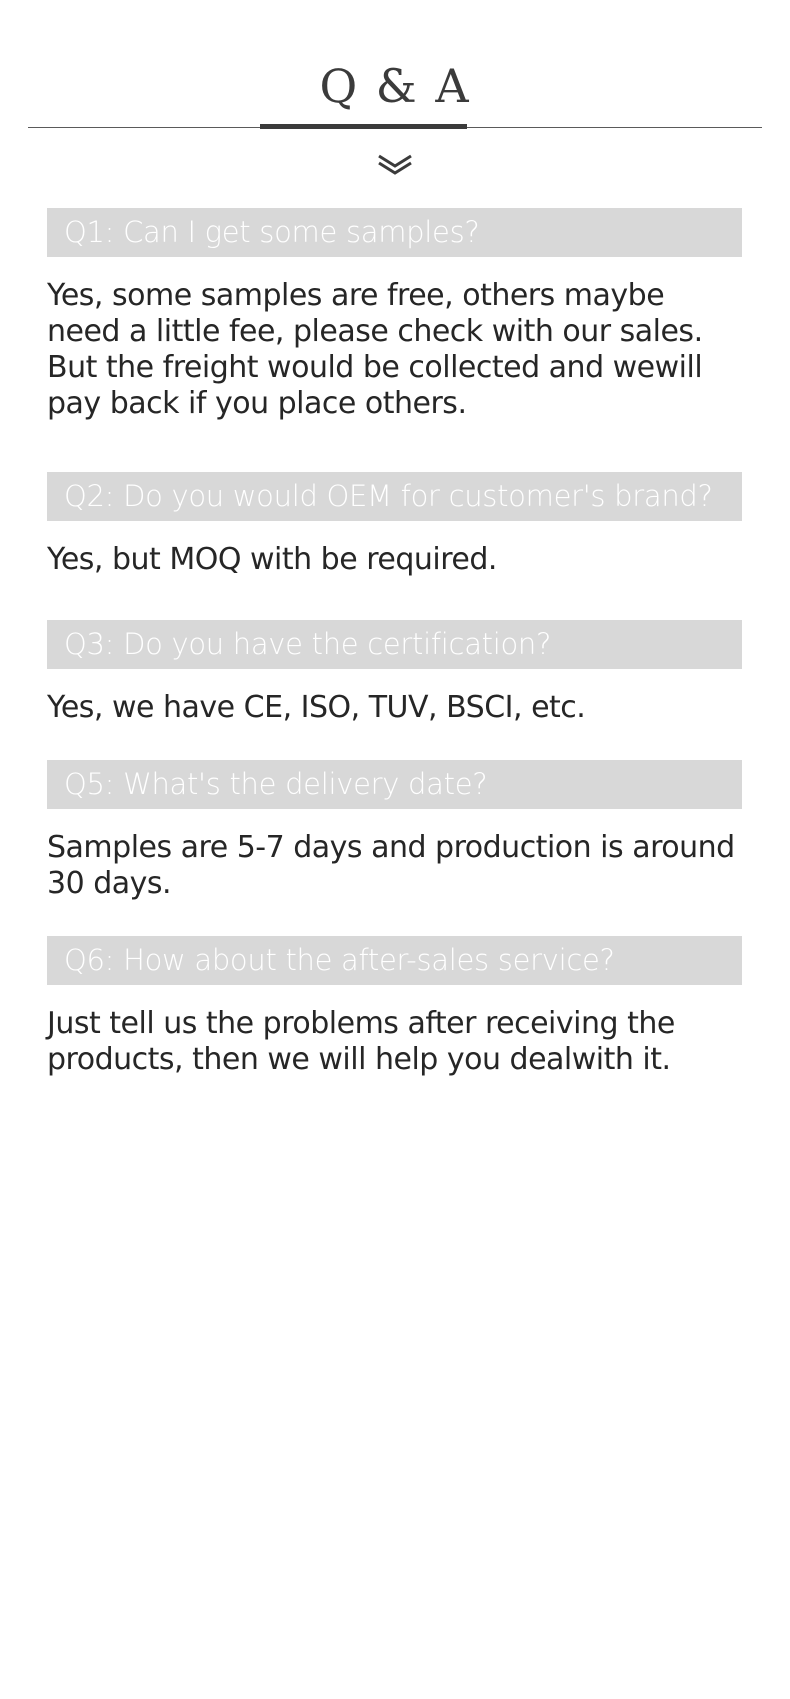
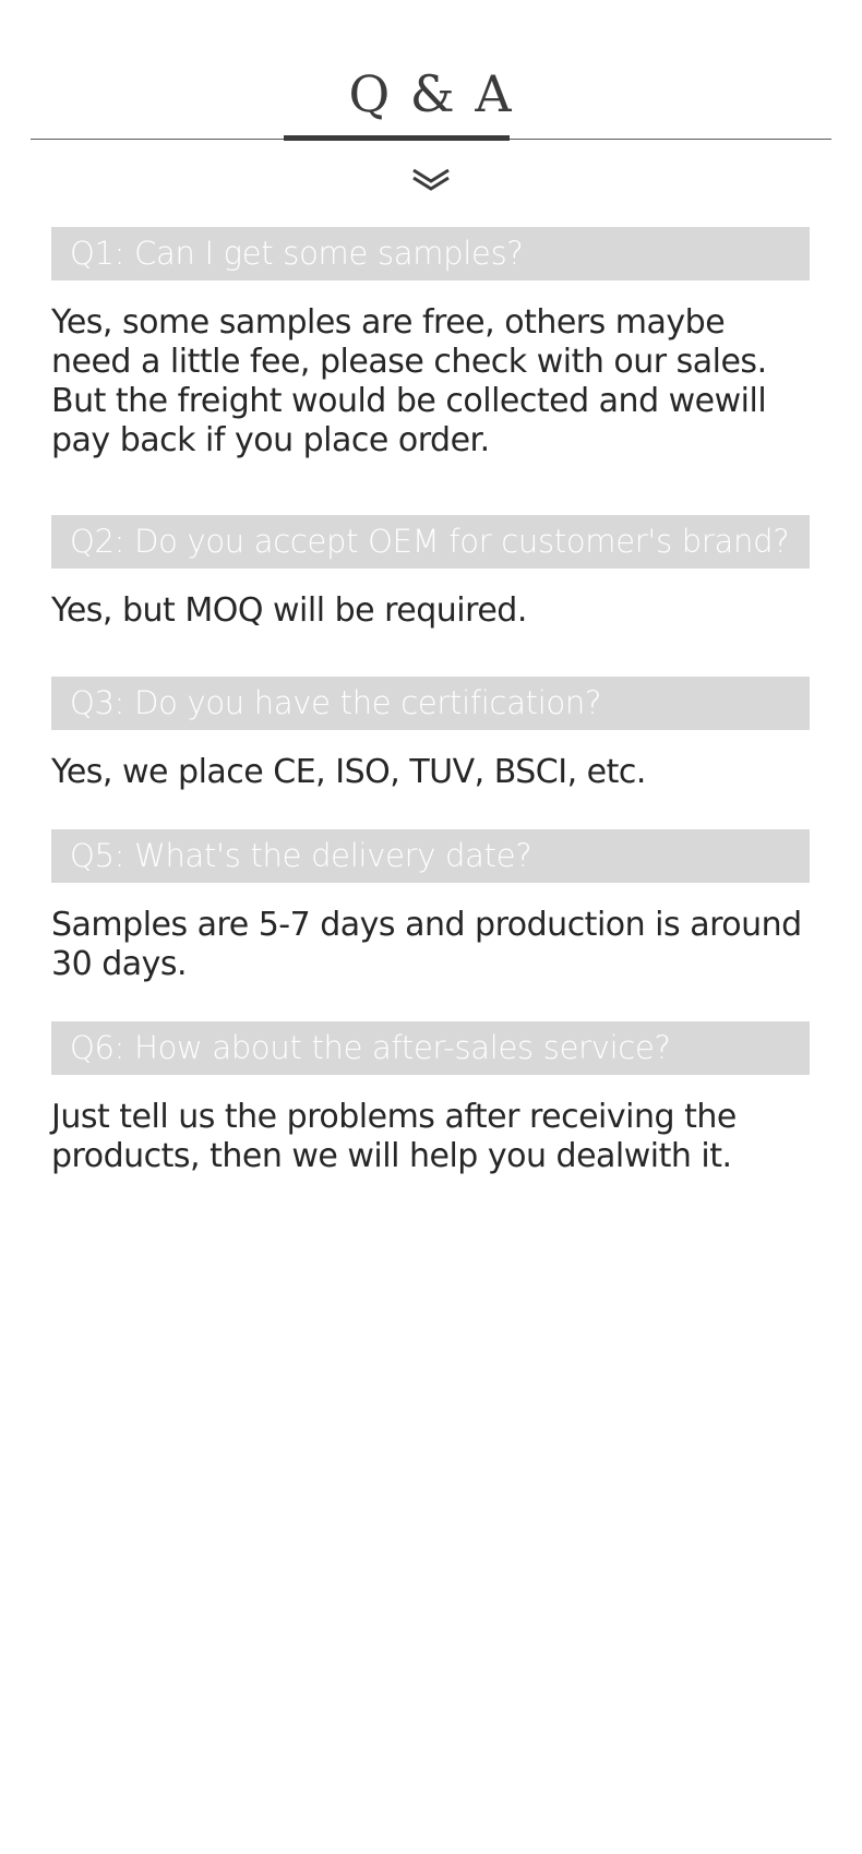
  Q & A
  Q1: Can I get some samples?
- Yes, some samples are free, others maybe need a little fee, please check with our sales. But the freight would be collected and wewill pay back if you place others.
+ Yes, some samples are free, others maybe need a little fee, please check with our sales. But the freight would be collected and wewill pay back if you place order.
- Q2: Do you would OEM for customer's brand?
+ Q2: Do you accept OEM for customer's brand?
- Yes, but MOQ with be required.
+ Yes, but MOQ will be required.
  Q3: Do you have the certification?
- Yes, we have CE, ISO, TUV, BSCI, etc.
+ Yes, we place CE, ISO, TUV, BSCI, etc.
  Q5: What's the delivery date?
  Samples are 5-7 days and production is around 30 days.
  Q6: How about the after-sales service?
  Just tell us the problems after receiving the products, then we will help you dealwith it.
